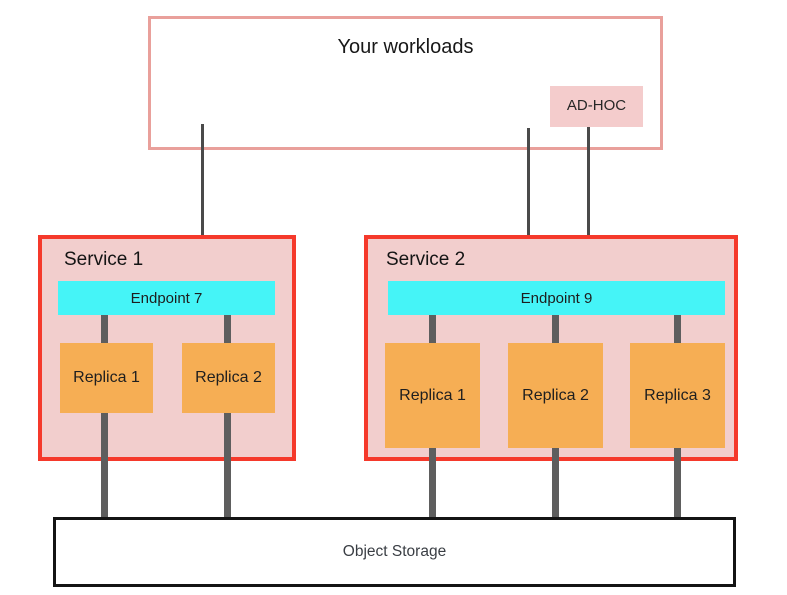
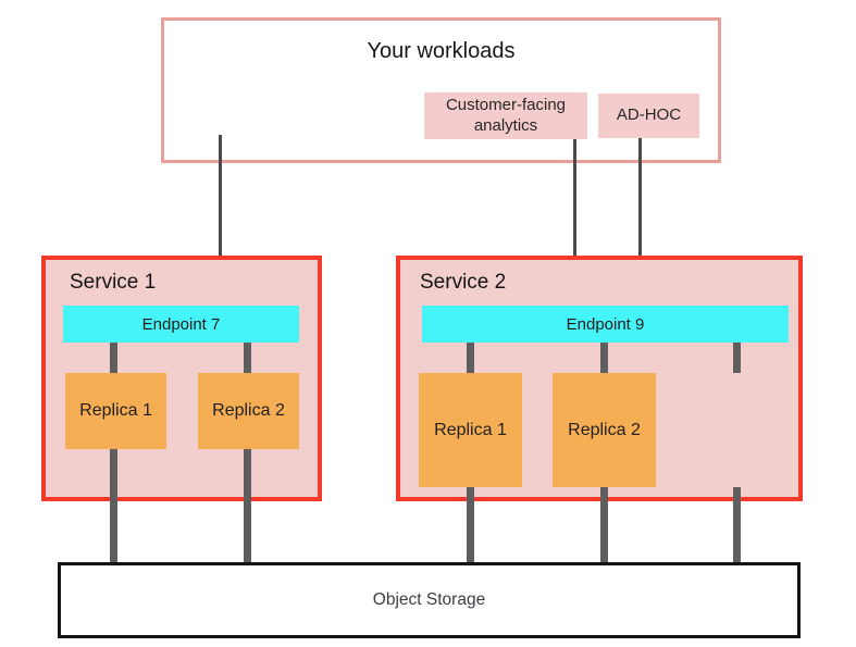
  Your workloads
+ Customer-facing analytics
  AD-HOC
  Service 1
  Endpoint 7
  Replica 1
  Replica 2
  Service 2
  Endpoint 9
  Replica 1
  Replica 2
- Replica 3
  Object Storage
